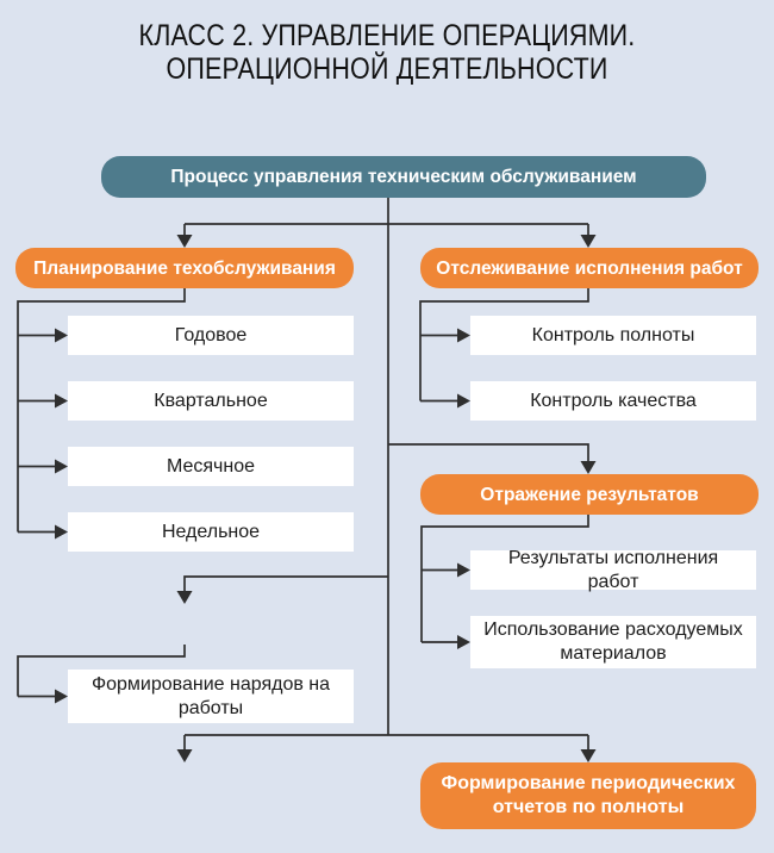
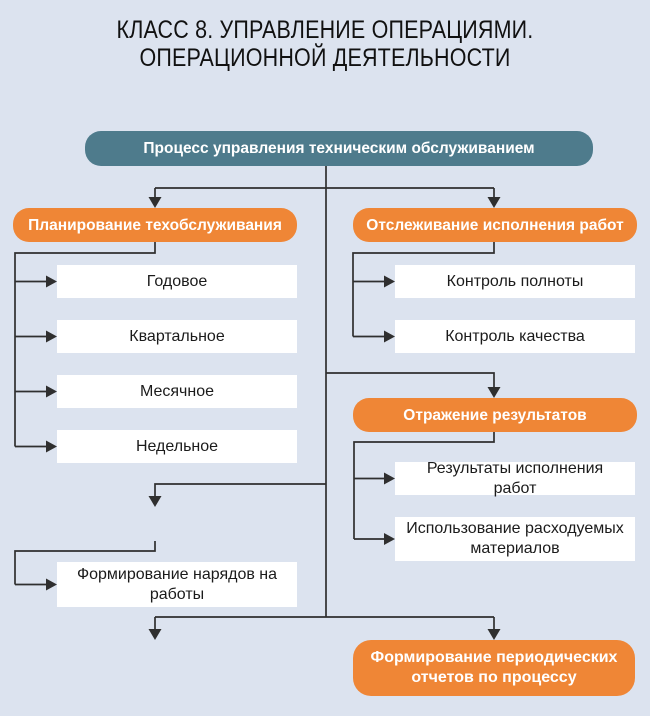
- КЛАСС 2. УПРАВЛЕНИЕ ОПЕРАЦИЯМИ.
+ КЛАСС 8. УПРАВЛЕНИЕ ОПЕРАЦИЯМИ.
  ОПЕРАЦИОННОЙ ДЕЯТЕЛЬНОСТИ
  Процесс управления техническим обслуживанием
  Планирование техобслуживания
  Годовое
  Квартальное
  Месячное
  Недельное
  Отслеживание исполнения работ
  Контроль полноты
  Контроль качества
  Отражение результатов
  Результаты исполнения работ
  Использование расходуемых материалов
  Формирование нарядов на работы
- Формирование периодических отчетов по полноты
+ Формирование периодических отчетов по процессу
